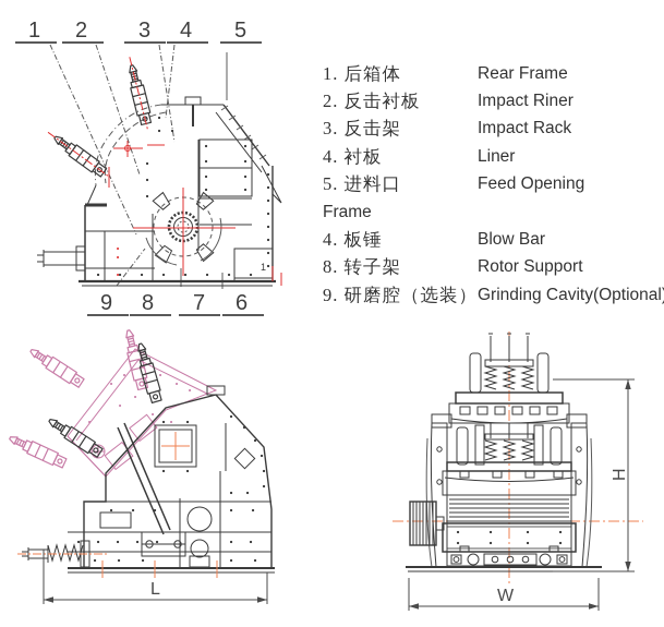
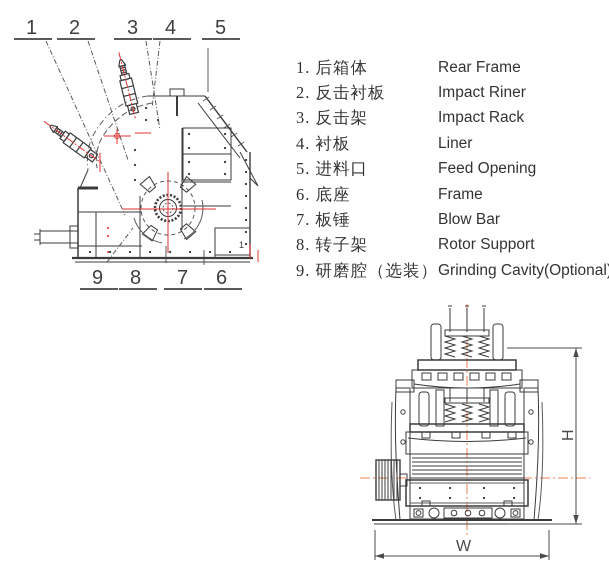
  1
  2
  3
  4
  5
  9
  8
  7
  6
  1
  1. 后箱体
  Rear Frame
  2. 反击衬板
  Impact Riner
  3. 反击架
  Impact Rack
  4. 衬板
  Liner
  5. 进料口
  Feed Opening
+ 6. 底座
  Frame
- 4. 板锤
+ 7. 板锤
  Blow Bar
  8. 转子架
  Rotor Support
  9. 研磨腔（选装）
  Grinding Cavity(Optional
- L
  W
